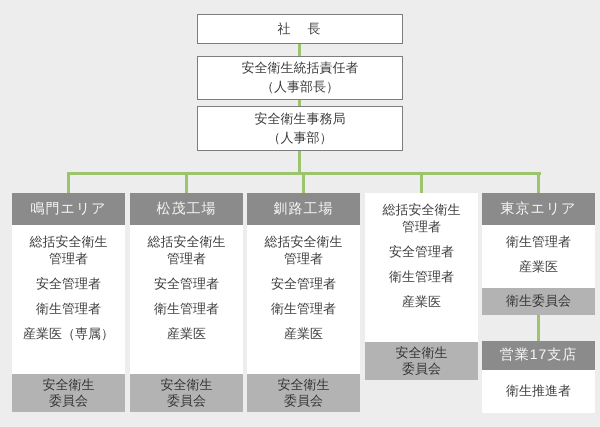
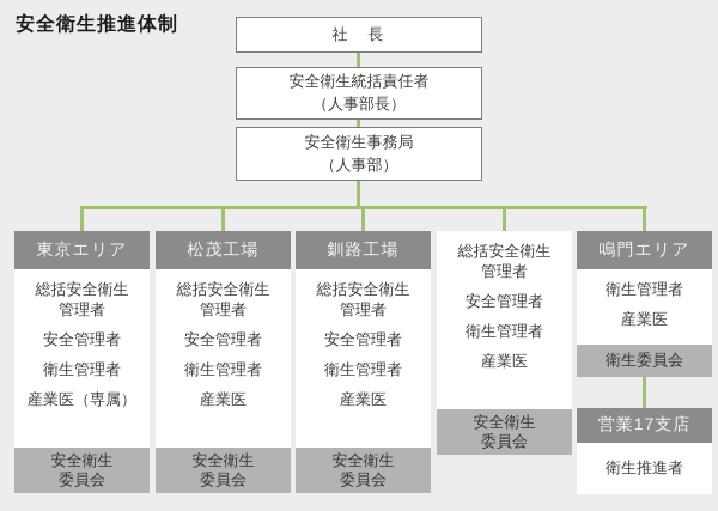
+ 安全衛生推進体制
  社 長
  安全衛生統括責任者
  （人事部長）
  安全衛生事務局
  （人事部）
- 鳴門エリア
+ 東京エリア
  総括安全衛生
  管理者
  安全管理者
  衛生管理者
  産業医（専属）
  安全衛生
  委員会
  松茂工場
  総括安全衛生
  管理者
  安全管理者
  衛生管理者
  産業医
  安全衛生
  委員会
  釧路工場
  総括安全衛生
  管理者
  安全管理者
  衛生管理者
  産業医
  安全衛生
  委員会
  総括安全衛生
  管理者
  安全管理者
  衛生管理者
  産業医
  安全衛生
  委員会
- 東京エリア
+ 鳴門エリア
  衛生管理者
  産業医
  衛生委員会
  営業17支店
  衛生推進者
